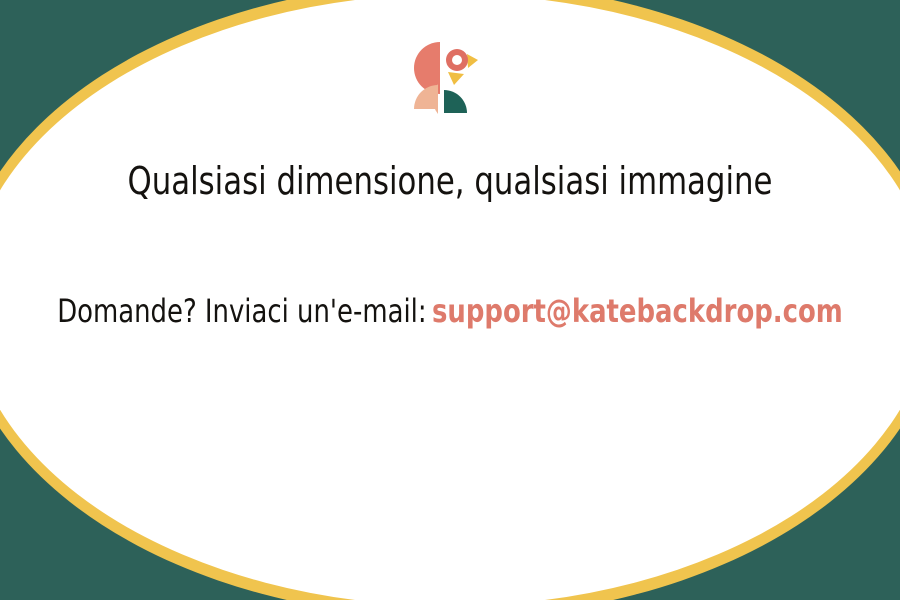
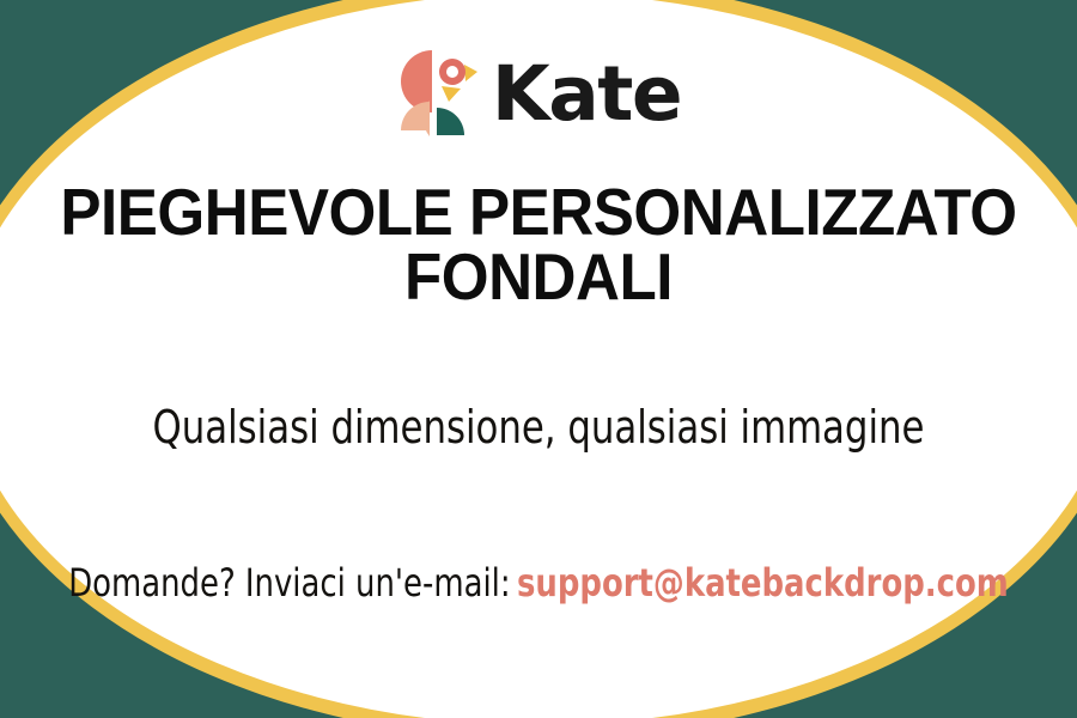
+ Kate
+ PIEGHEVOLE PERSONALIZZATO
+ FONDALI
  Qualsiasi dimensione, qualsiasi immagine
  Domande? Inviaci un'e-mail: support@katebackdrop.com
